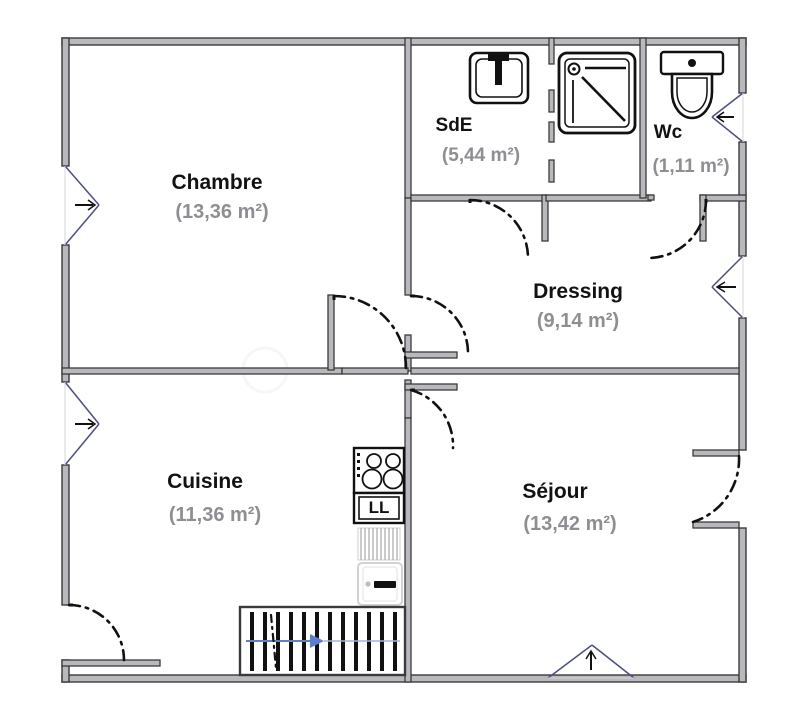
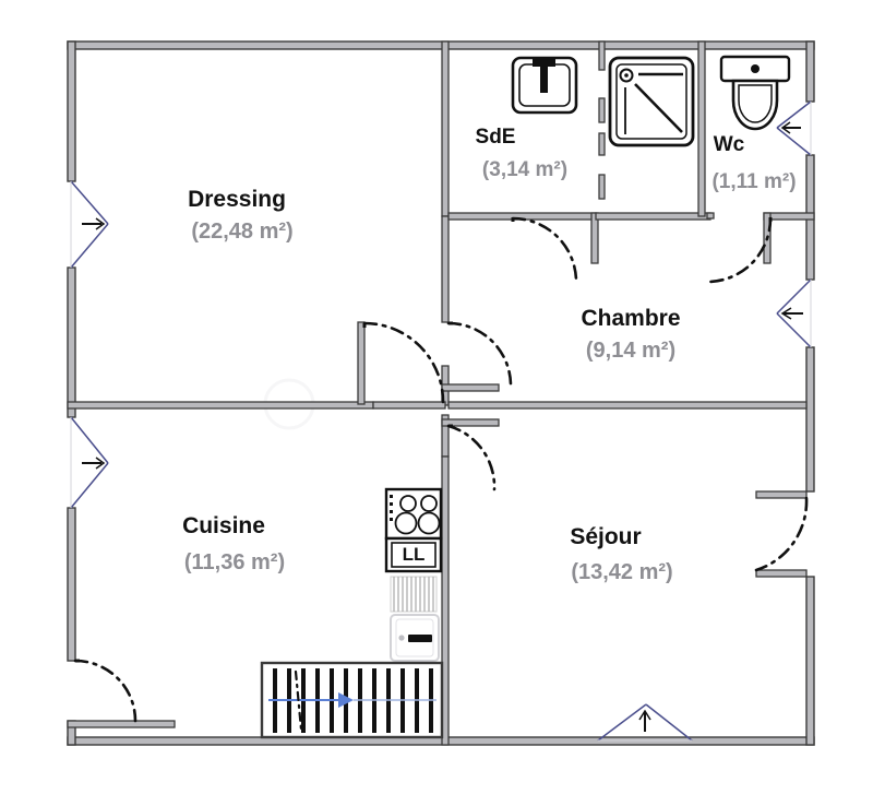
  LL
- Chambre
+ Dressing
- (13,36 m²)
+ (22,48 m²)
  SdE
- (5,44 m²)
+ (3,14 m²)
  Wc
  (1,11 m²)
- Dressing
+ Chambre
  (9,14 m²)
  Cuisine
  (11,36 m²)
  Séjour
  (13,42 m²)
